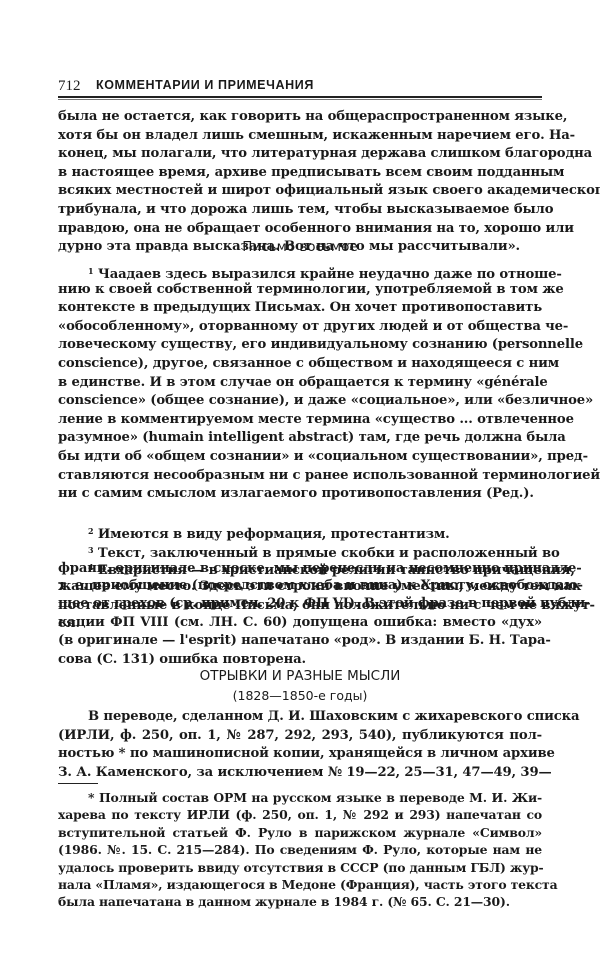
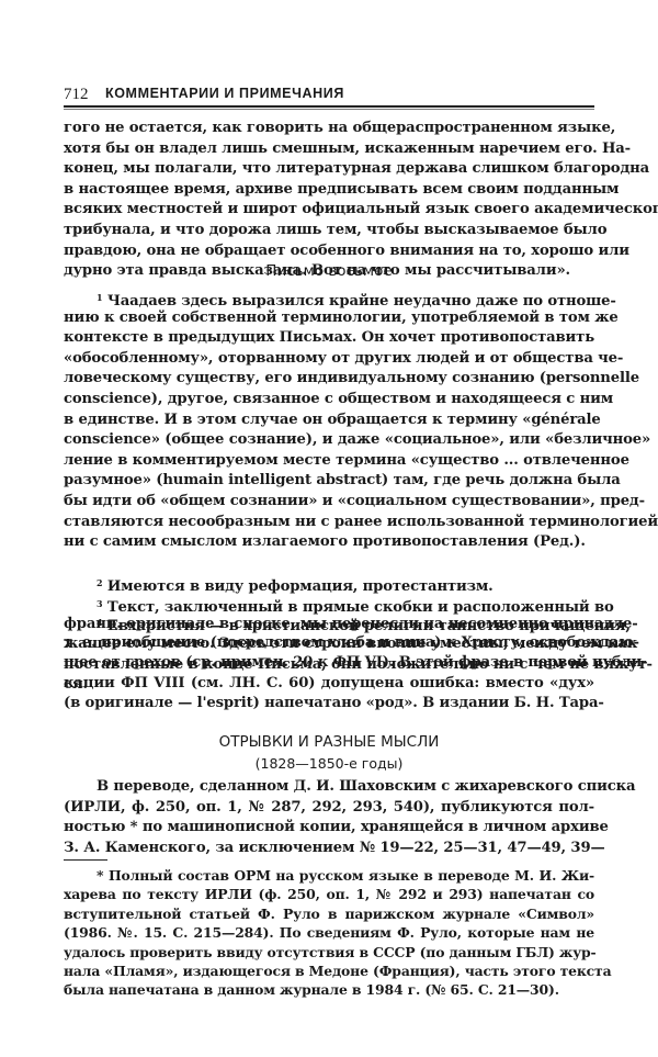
  712
  КОММЕНТАРИИ И ПРИМЕЧАНИЯ
- была не остается, как говорить на общераспространенном языке,
+ гого не остается, как говорить на общераспространенном языке,
  хотя бы он владел лишь смешным, искаженным наречием его. На-
  конец, мы полагали, что литературная держава слишком благородна
  в настоящее время, архиве предписывать всем своим подданным
  всяких местностей и широт официальный язык своего академическог
  трибунала, и что дорожа лишь тем, чтобы высказываемое было
  правдою, она не обращает особенного внимания на то, хорошо или
  дурно эта правда высказана. Вот на что мы рассчитывали».
  Письмо восьмое
  1 Чаадаев здесь выразился крайне неудачно даже по отноше-
  нию к своей собственной терминологии, употребляемой в том же
  контексте в предыдущих Письмах. Он хочет противопоставить
  «обособленному», оторванному от других людей и от общества че-
  ловеческому существу, его индивидуальному сознанию (personnelle
  conscience), другое, связанное с обществом и находящееся с ним
  в единстве. И в этом случае он обращается к термину «générale
  conscience» (общее сознание), и даже «социальное», или «безличное»
  ление в комментируемом месте термина «существо ... отвлеченное
  разумное» (humain intelligent abstract) там, где речь должна была
  бы идти об «общем сознании» и «социальном существовании», пред-
  ставляются несообразным ни с ранее использованной терминологией
  ни с самим смыслом излагаемого противопоставления (Ред.).
  2 Имеются в виду реформация, протестантизм.
  3 Текст, заключенный в прямые скобки и расположенный во
  франц. оригинале в сноске, мы перенесли на несомненно прин-
  жащее ему место. Здесь эти строки вполне уместны, между те
  поставленные в конце Письма, они положительно ни с чем не-
  ся.
  4 Евхаристия — в христианской религии таинство причащения,
  т. е. приобщение (посредством хлеба и вина) к Христу, освобождаю-
  щее от грехов (ср. примеч. 20 к ФП VI). В этой фразе в первой публи-
  кации ФП VIII (см. ЛН. С. 60) допущена ошибка: вместо «дух»
  (в оригинале — l'esprit) напечатано «род». В издании Б. Н. Тара-
- сова (С. 131) ошибка повторена.
  ОТРЫВКИ И РАЗНЫЕ МЫСЛИ
  (1828—1850-е годы)
  В переводе, сделанном Д. И. Шаховским с жихаревского списка
  (ИРЛИ, ф. 250, оп. 1, № 287, 292, 293, 540), публикуются пол-
  ностью * по машинописной копии, хранящейся в личном архиве
  З. А. Каменского, за исключением № 19—22, 25—31, 47—49, 39—
  * Полный состав ОРМ на русском языке в переводе М. И. Жи-
  харева по тексту ИРЛИ (ф. 250, оп. 1, № 292 и 293) напечатан со
  вступительной статьей Ф. Руло в парижском журнале «Символ»
  (1986. №. 15. С. 215—284). По сведениям Ф. Руло, которые нам не
  удалось проверить ввиду отсутствия в СССР (по данным ГБЛ) жур-
  нала «Пламя», издающегося в Медоне (Франция), часть этого текста
  была напечатана в данном журнале в 1984 г. (№ 65. С. 21—30).
